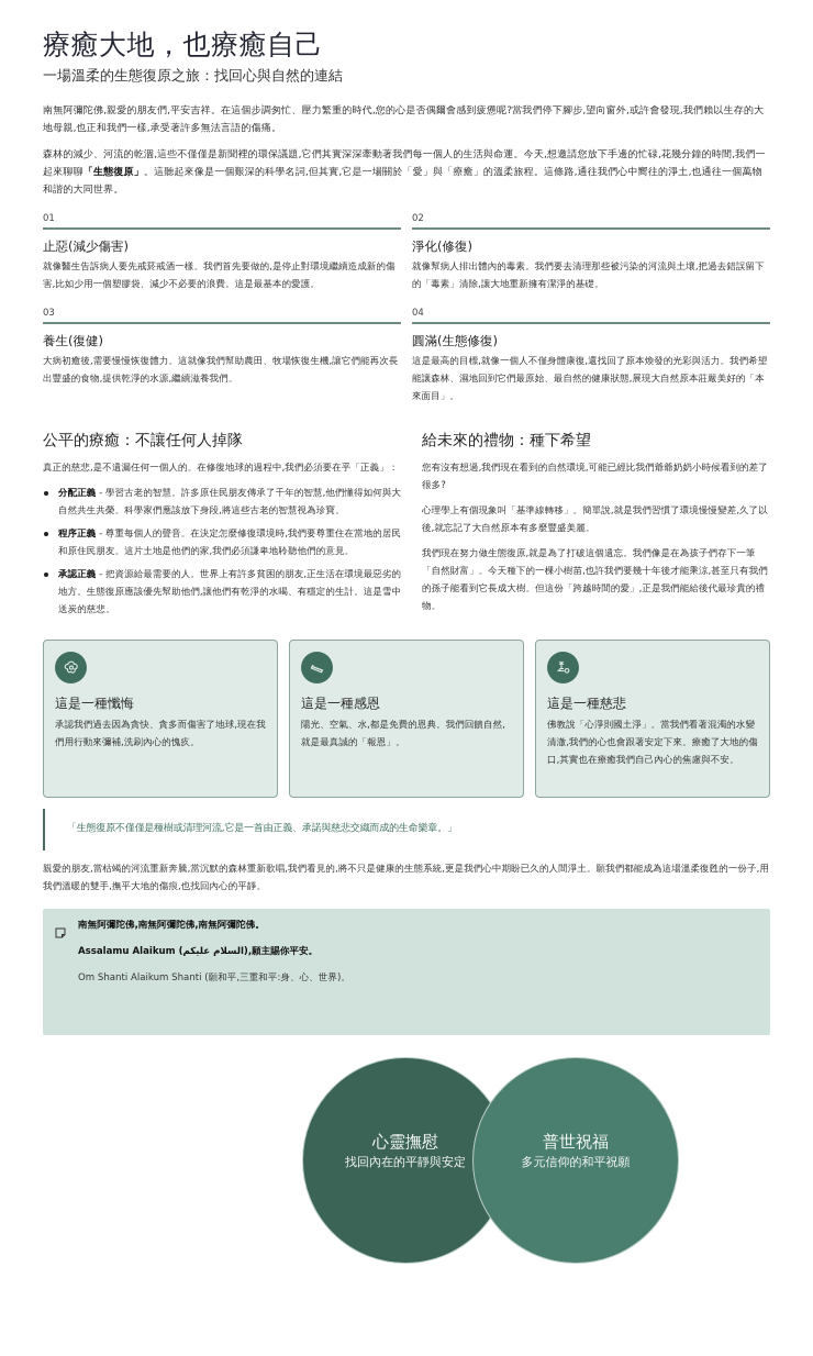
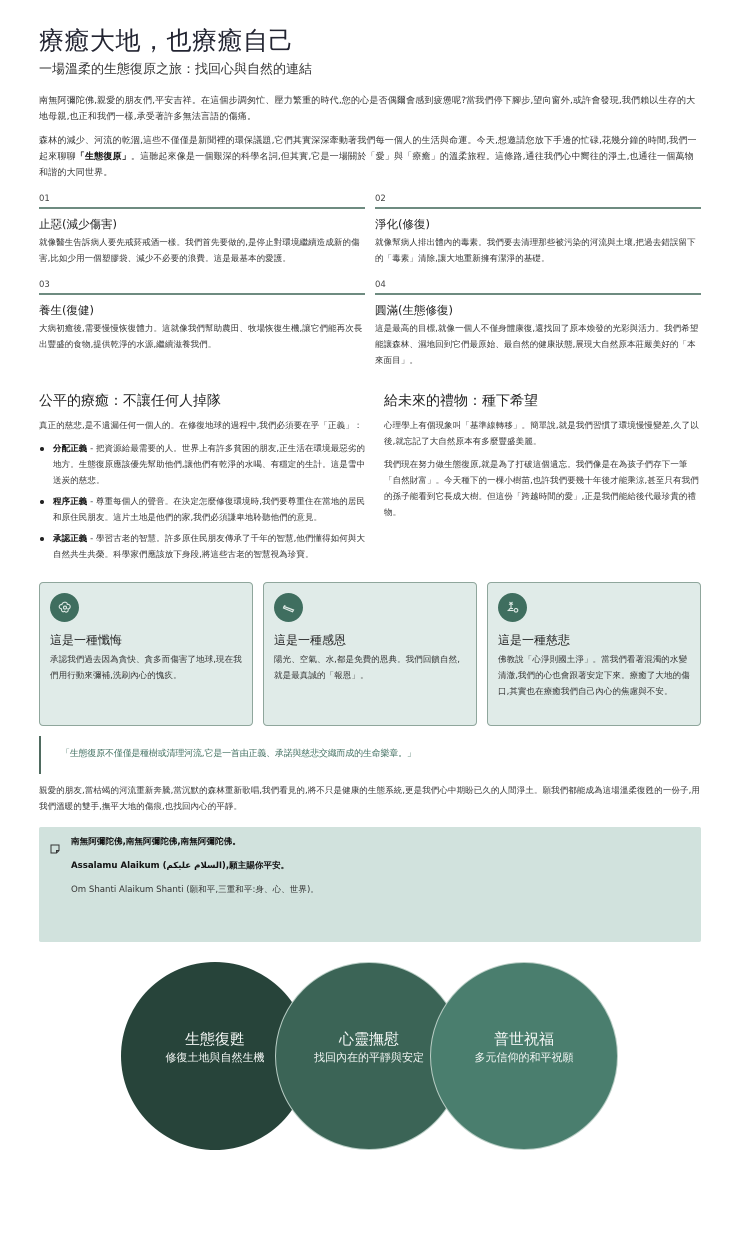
  療癒大地，也療癒自己
  一場溫柔的生態復原之旅：找回心與自然的連結
  南無阿彌陀佛,親愛的朋友們,平安吉祥。在這個步調匆忙、壓力繁重的時代,您的心是否偶爾會感到疲憊呢?當我們停下腳步,望向窗外,或許會發現,我們賴以生存的大地母親,也正和我們一樣,承受著許多無法言語的傷痛。
  森林的減少、河流的乾涸,這些不僅僅是新聞裡的環保議題,它們其實深深牽動著我們每一個人的生活與命運。今天,想邀請您放下手邊的忙碌,花幾分鐘的時間,我們一起來聊聊「生態復原」。這聽起來像是一個艱深的科學名詞,但其實,它是一場關於「愛」與「療癒」的溫柔旅程。這條路,通往我們心中嚮往的淨土,也通往一個萬物和諧的大同世界。
  01
  止惡(減少傷害)
  就像醫生告訴病人要先戒菸戒酒一樣。我們首先要做的,是停止對環境繼續造成新的傷害,比如少用一個塑膠袋、減少不必要的浪費。這是最基本的愛護。
  02
  淨化(修復)
  就像幫病人排出體內的毒素。我們要去清理那些被污染的河流與土壤,把過去錯誤留下的「毒素」清除,讓大地重新擁有潔淨的基礎。
  03
  養生(復健)
  大病初癒後,需要慢慢恢復體力。這就像我們幫助農田、牧場恢復生機,讓它們能再次長出豐盛的食物,提供乾淨的水源,繼續滋養我們。
  04
  圓滿(生態修復)
  這是最高的目標,就像一個人不僅身體康復,還找回了原本煥發的光彩與活力。我們希望能讓森林、濕地回到它們最原始、最自然的健康狀態,展現大自然原本莊嚴美好的「本來面目」。
  公平的療癒：不讓任何人掉隊
  真正的慈悲,是不遺漏任何一個人的。在修復地球的過程中,我們必須要在乎「正義」：
- 分配正義 - 學習古老的智慧。許多原住民朋友傳承了千年的智慧,他們懂得如何與大自然共生共榮。科學家們應該放下身段,將這些古老的智慧視為珍寶。
+ 分配正義 - 把資源給最需要的人。世界上有許多貧困的朋友,正生活在環境最惡劣的地方。生態復原應該優先幫助他們,讓他們有乾淨的水喝、有穩定的生計。這是雪中送炭的慈悲。
  程序正義 - 尊重每個人的聲音。在決定怎麼修復環境時,我們要尊重住在當地的居民和原住民朋友。這片土地是他們的家,我們必須謙卑地聆聽他們的意見。
- 承認正義 - 把資源給最需要的人。世界上有許多貧困的朋友,正生活在環境最惡劣的地方。生態復原應該優先幫助他們,讓他們有乾淨的水喝、有穩定的生計。這是雪中送炭的慈悲。
+ 承認正義 - 學習古老的智慧。許多原住民朋友傳承了千年的智慧,他們懂得如何與大自然共生共榮。科學家們應該放下身段,將這些古老的智慧視為珍寶。
  給未來的禮物：種下希望
- 您有沒有想過,我們現在看到的自然環境,可能已經比我們爺爺奶奶小時候看到的差了很多?
  心理學上有個現象叫「基準線轉移」。簡單說,就是我們習慣了環境慢慢變差,久了以後,就忘記了大自然原本有多麼豐盛美麗。
  我們現在努力做生態復原,就是為了打破這個遺忘。我們像是在為孩子們存下一筆「自然財富」。今天種下的一棵小樹苗,也許我們要幾十年後才能乘涼,甚至只有我們的孫子能看到它長成大樹。但這份「跨越時間的愛」,正是我們能給後代最珍貴的禮物。
  這是一種懺悔
  承認我們過去因為貪快、貪多而傷害了地球,現在我們用行動來彌補,洗刷內心的愧疚。
  這是一種感恩
  陽光、空氣、水,都是免費的恩典。我們回饋自然,就是最真誠的「報恩」。
  這是一種慈悲
  佛教說「心淨則國土淨」。當我們看著混濁的水變清澈,我們的心也會跟著安定下來。療癒了大地的傷口,其實也在療癒我們自己內心的焦慮與不安。
  「生態復原不僅僅是種樹或清理河流,它是一首由正義、承諾與慈悲交織而成的生命樂章。」
  親愛的朋友,當枯竭的河流重新奔騰,當沉默的森林重新歌唱,我們看見的,將不只是健康的生態系統,更是我們心中期盼已久的人間淨土。願我們都能成為這場溫柔復甦的一份子,用我們溫暖的雙手,撫平大地的傷痕,也找回內心的平靜。
  南無阿彌陀佛,南無阿彌陀佛,南無阿彌陀佛。
  Assalamu Alaikum (السلام عليكم),願主賜你平安。
  Om Shanti Alaikum Shanti (願和平,三重和平:身、心、世界)。
+ 生態復甦
+ 修復土地與自然生機
  心靈撫慰
  找回內在的平靜與安定
  普世祝福
  多元信仰的和平祝願
